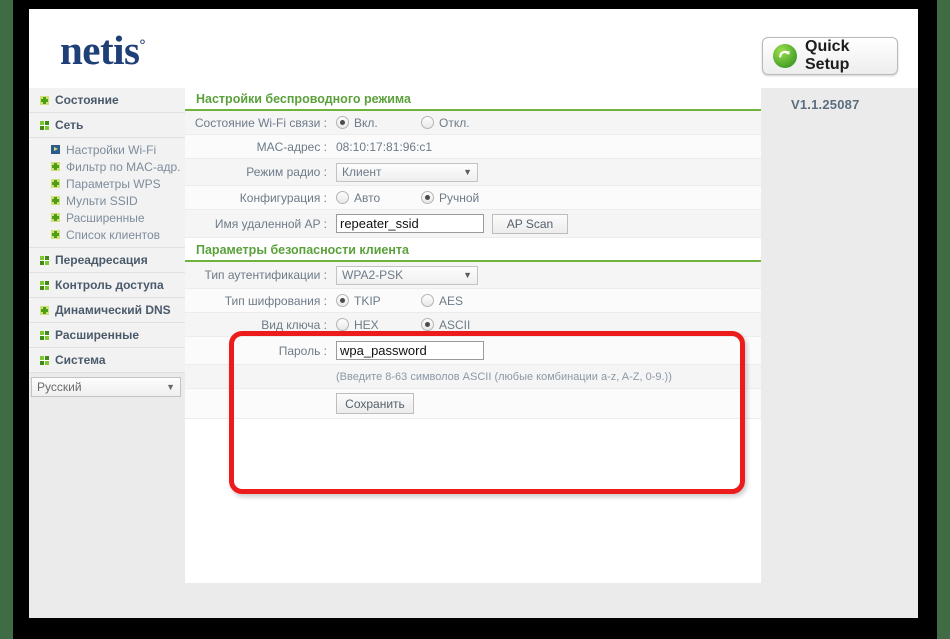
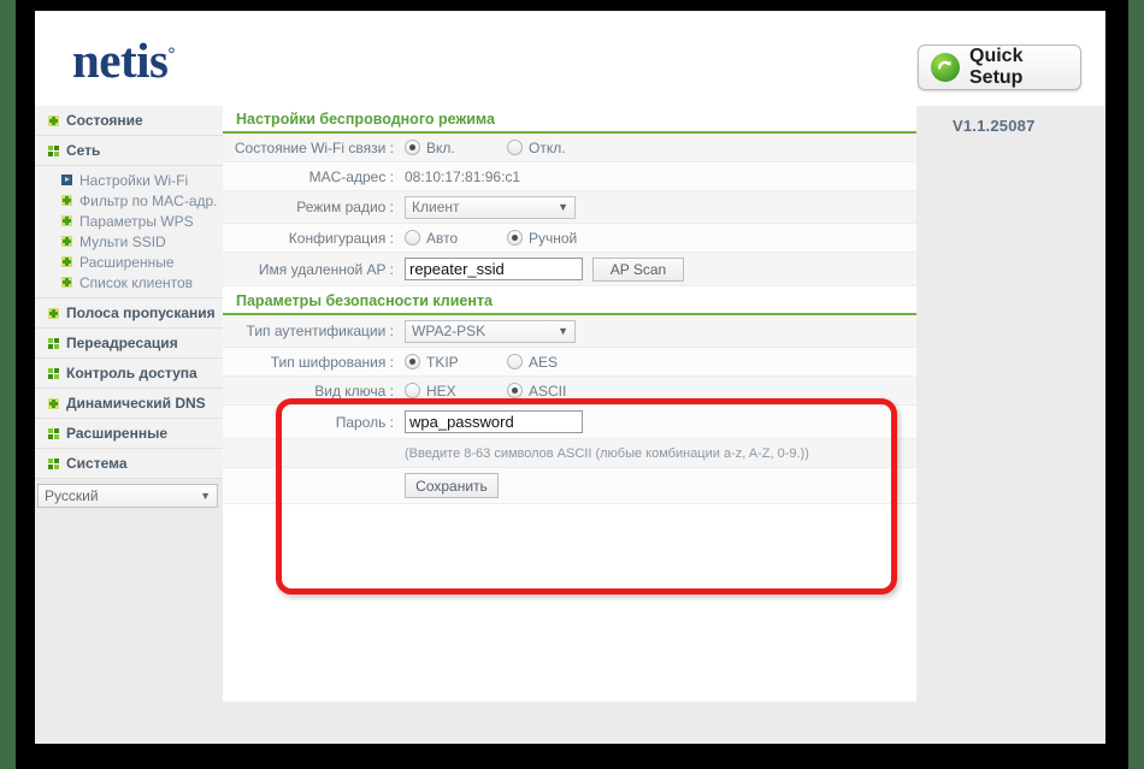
  netis°
  Quick Setup
  V1.1.25087
  Состояние
  Сеть
  Настройки Wi-Fi
  Фильтр по MAC-адр.
  Параметры WPS
  Мульти SSID
  Расширенные
  Список клиентов
+ Полоса пропускания
  Переадресация
  Контроль доступа
  Динамический DNS
  Расширенные
  Система
  Русский
  ▼
  Настройки беспроводного режима
  Состояние Wi-Fi связи :
  Вкл.
  Откл.
  MAC-адрес :
  08:10:17:81:96:c1
  Режим радио :
  Клиент
  ▼
  Конфигурация :
  Авто
  Ручной
  Имя удаленной AP :
  repeater_ssid
  AP Scan
  Параметры безопасности клиента
  Тип аутентификации :
  WPA2-PSK
  ▼
  Тип шифрования :
  TKIP
  AES
  Вид ключа :
  HEX
  ASCII
  Пароль :
  wpa_password
  (Введите 8-63 символов ASCII (любые комбинации a-z, A-Z, 0-9.))
  Сохранить
